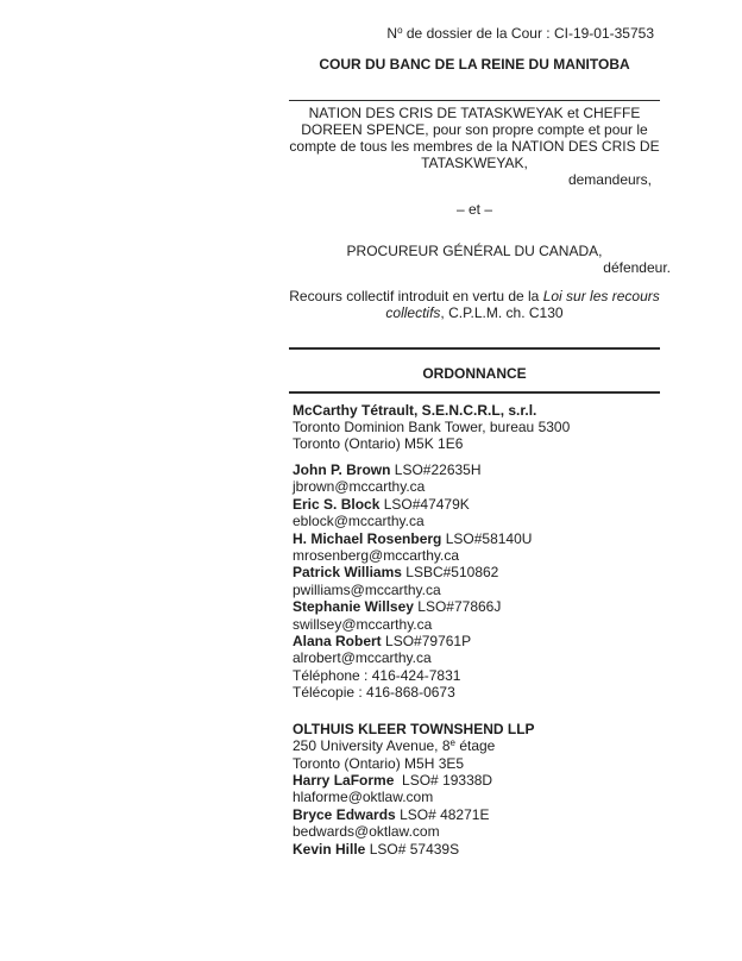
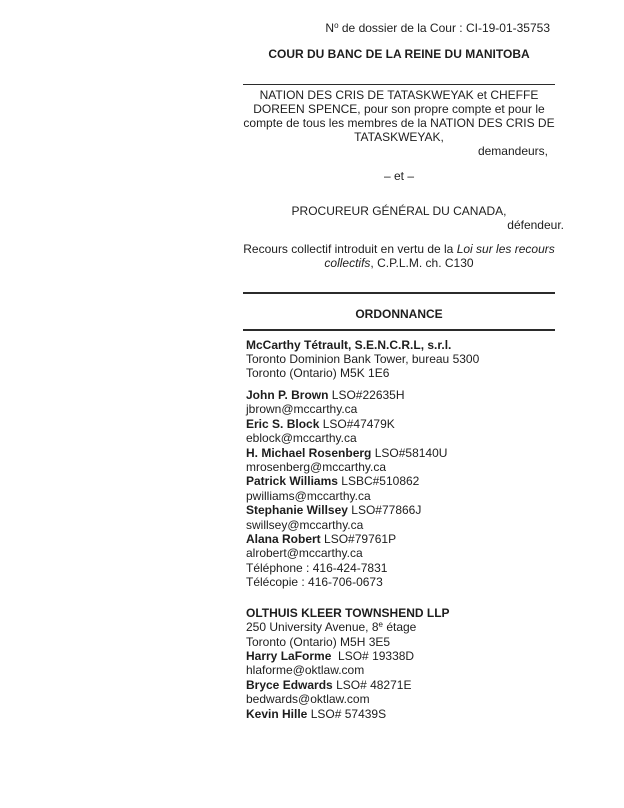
  No de dossier de la Cour : CI-19-01-35753
  COUR DU BANC DE LA REINE DU MANITOBA
  NATION DES CRIS DE TATASKWEYAK et CHEFFE
  DOREEN SPENCE, pour son propre compte et pour le
  compte de tous les membres de la NATION DES CRIS DE
  TATASKWEYAK,
  demandeurs,
  – et –
  PROCUREUR GÉNÉRAL DU CANADA,
  défendeur.
  Recours collectif introduit en vertu de la Loi sur les recours
  collectifs, C.P.L.M. ch. C130
  ORDONNANCE
  McCarthy Tétrault, S.E.N.C.R.L, s.r.l.
  Toronto Dominion Bank Tower, bureau 5300
  Toronto (Ontario) M5K 1E6
  John P. Brown LSO#22635H
  jbrown@mccarthy.ca
  Eric S. Block LSO#47479K
  eblock@mccarthy.ca
  H. Michael Rosenberg LSO#58140U
  mrosenberg@mccarthy.ca
  Patrick Williams LSBC#510862
  pwilliams@mccarthy.ca
  Stephanie Willsey LSO#77866J
  swillsey@mccarthy.ca
  Alana Robert LSO#79761P
  alrobert@mccarthy.ca
  Téléphone : 416-424-7831
- Télécopie : 416-868-0673
+ Télécopie : 416-706-0673
  OLTHUIS KLEER TOWNSHEND LLP
  250 University Avenue, 8e étage
  Toronto (Ontario) M5H 3E5
  Harry LaForme LSO# 19338D
  hlaforme@oktlaw.com
  Bryce Edwards LSO# 48271E
  bedwards@oktlaw.com
  Kevin Hille LSO# 57439S
